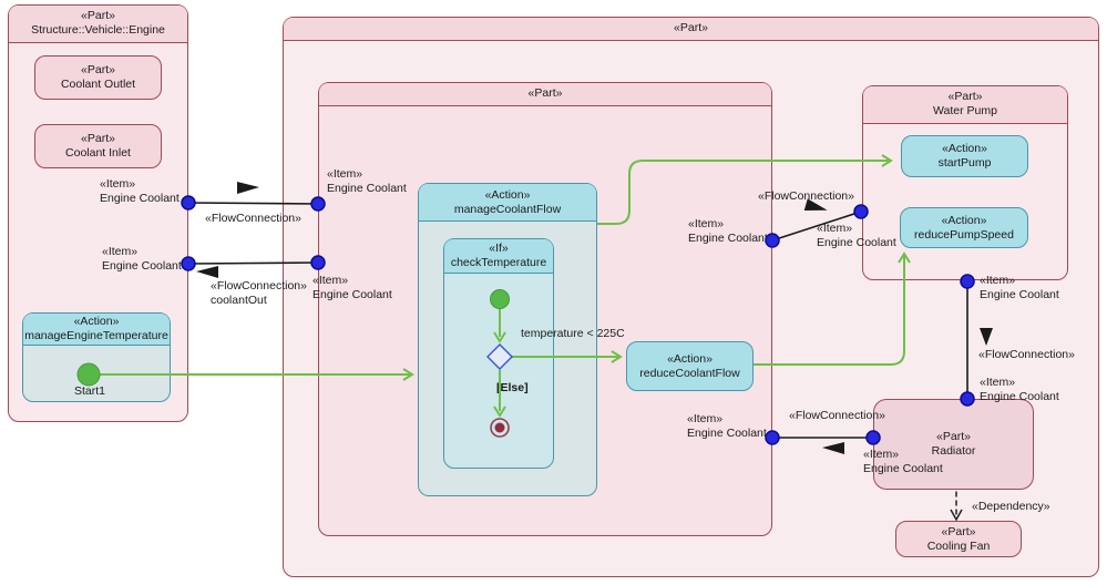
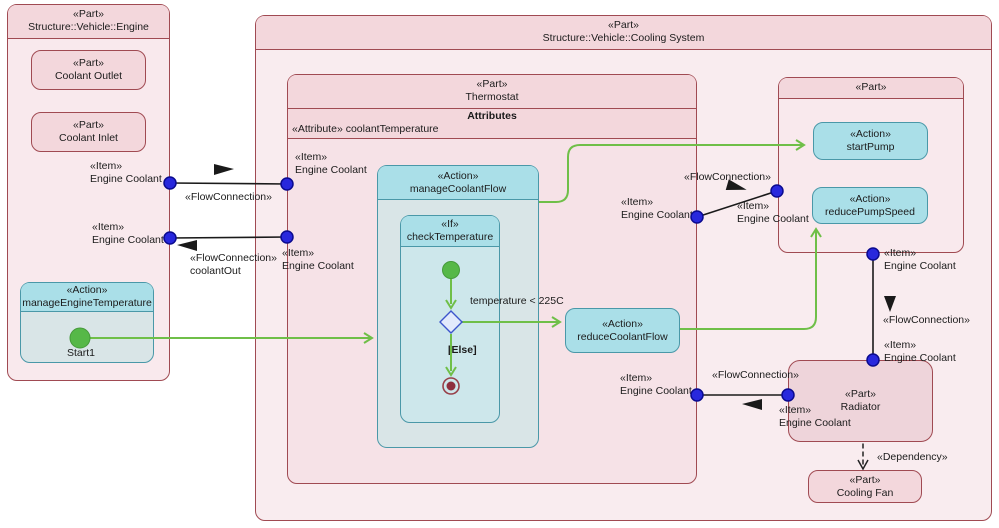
  «Part»
  Structure::Vehicle::Engine
  «Part»
  Coolant Outlet
  «Part»
  Coolant Inlet
  «Action»
  manageEngineTemperature
  Start1
  «Part»
+ Structure::Vehicle::Cooling System
  «Part»
+ Thermostat
+ Attributes
+ «Attribute» coolantTemperature
  «Action»
  manageCoolantFlow
  «If»
  checkTemperature
  temperature < 225C
  [Else]
  «Action»
  reduceCoolantFlow
  «Part»
- Water Pump
  «Action»
  startPump
  «Action»
  reducePumpSpeed
  «Part»
  Radiator
  «Part»
  Cooling Fan
  «Item»
  Engine Coolant
  «Item»
  Engine Coolant
  «FlowConnection»
  «FlowConnection»
  coolantOut
  «Item»
  Engine Coolant
  «Item»
  Engine Coolant
  «FlowConnection»
  «Item»
  Engine Coolan
  «Item»
  Engine Coolant
  «Item»
  Engine Coolant
  «FlowConnection»
  «Item»
  Engine Coolant
  «FlowConnection»
  «Item»
  Engine Coolant
  «Item»
  Engine Coolant
  «Dependency»
